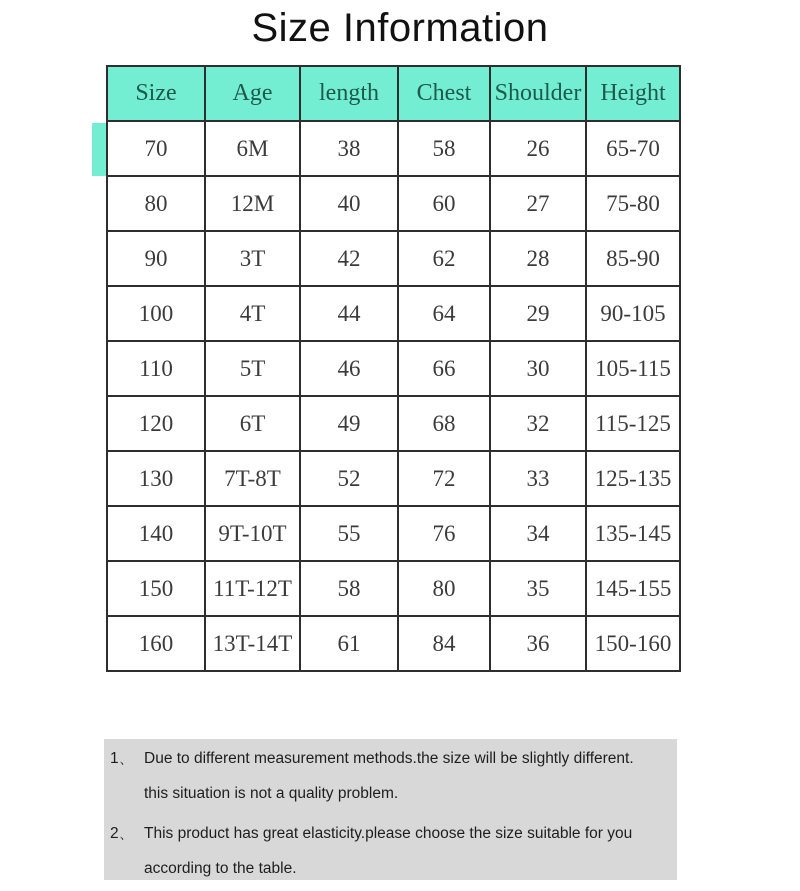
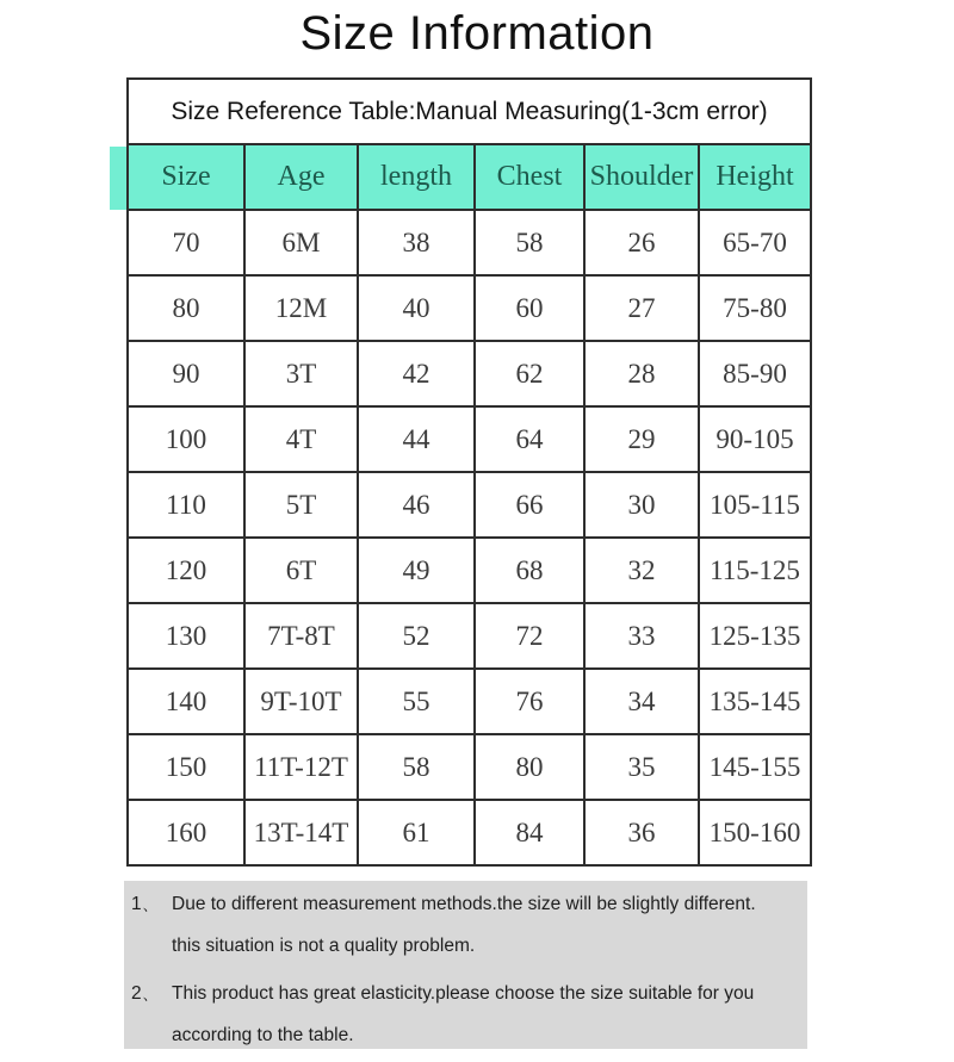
  Size Information
+ Size Reference Table:Manual Measuring(1-3cm error)
  Size	Age	length	Chest	Shoulder	Height
  70	6M	38	58	26	65-70
  80	12M	40	60	27	75-80
  90	3T	42	62	28	85-90
  100	4T	44	64	29	90-105
  110	5T	46	66	30	105-115
  120	6T	49	68	32	115-125
  130	7T-8T	52	72	33	125-135
  140	9T-10T	55	76	34	135-145
  150	11T-12T	58	80	35	145-155
  160	13T-14T	61	84	36	150-160
  1、 Due to different measurement methods.the size will be slightly different.
  this situation is not a quality problem.
  2、 This product has great elasticity.please choose the size suitable for you
  according to the table.
